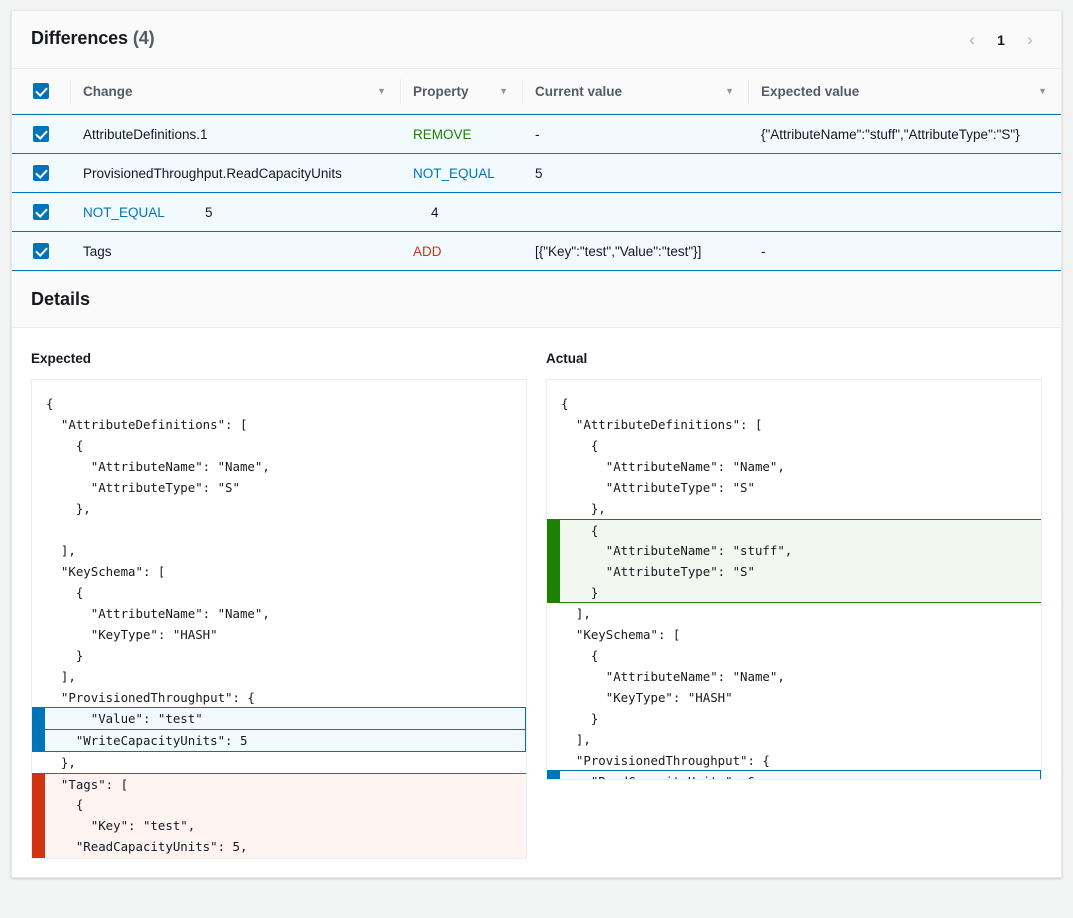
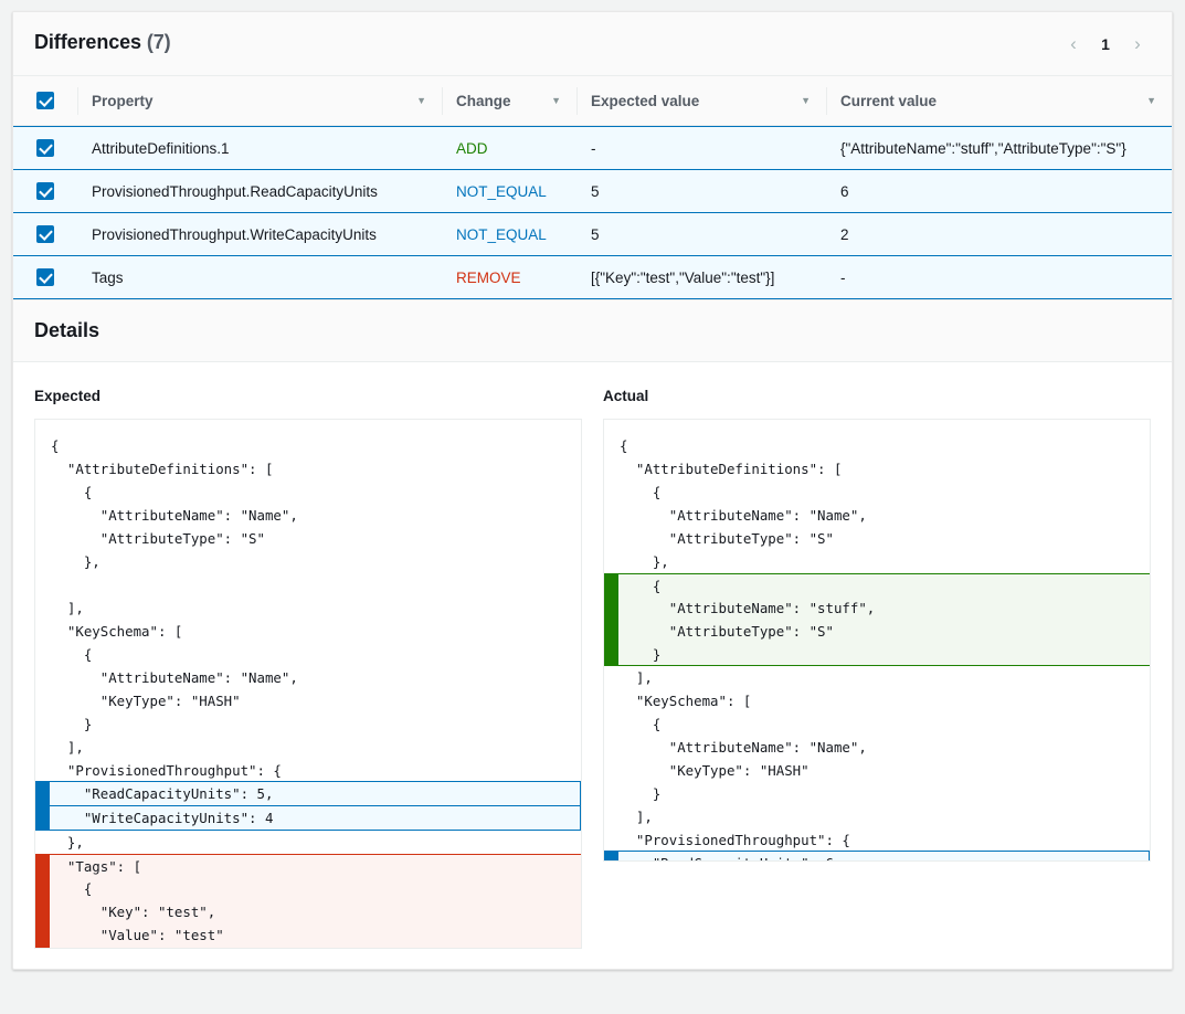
- Differences (4)
+ Differences (7)
  ‹
  1
  ›
- Change
+ Property
  ▼
- Property
+ Change
  ▼
- Current value
+ Expected value
  ▼
- Expected value
+ Current value
  ▼
  AttributeDefinitions.1
- REMOVE
+ ADD
  -
  {"AttributeName":"stuff","AttributeType":"S"}
  ProvisionedThroughput.ReadCapacityUnits
  NOT_EQUAL
  5
+ 6
+ ProvisionedThroughput.WriteCapacityUnits
  NOT_EQUAL
  5
- 4
+ 2
  Tags
- ADD
+ REMOVE
  [{"Key":"test","Value":"test"}]
  -
  Details
  Expected
  {
  "AttributeDefinitions": [
  {
  "AttributeName": "Name",
  "AttributeType": "S"
  },
  ],
  "KeySchema": [
  {
  "AttributeName": "Name",
  "KeyType": "HASH"
  }
  ],
  "ProvisionedThroughput": {
- "Value": "test"
+ "ReadCapacityUnits": 5,
- "WriteCapacityUnits": 5
+ "WriteCapacityUnits": 4
  },
  "Tags": [
  {
  "Key": "test",
- "ReadCapacityUnits": 5,
+ "Value": "test"
  Actual
  {
  "AttributeDefinitions": [
  {
  "AttributeName": "Name",
  "AttributeType": "S"
  },
  {
  "AttributeName": "stuff",
  "AttributeType": "S"
  }
  ],
  "KeySchema": [
  {
  "AttributeName": "Name",
  "KeyType": "HASH"
  }
  ],
  "ProvisionedThroughput": {
